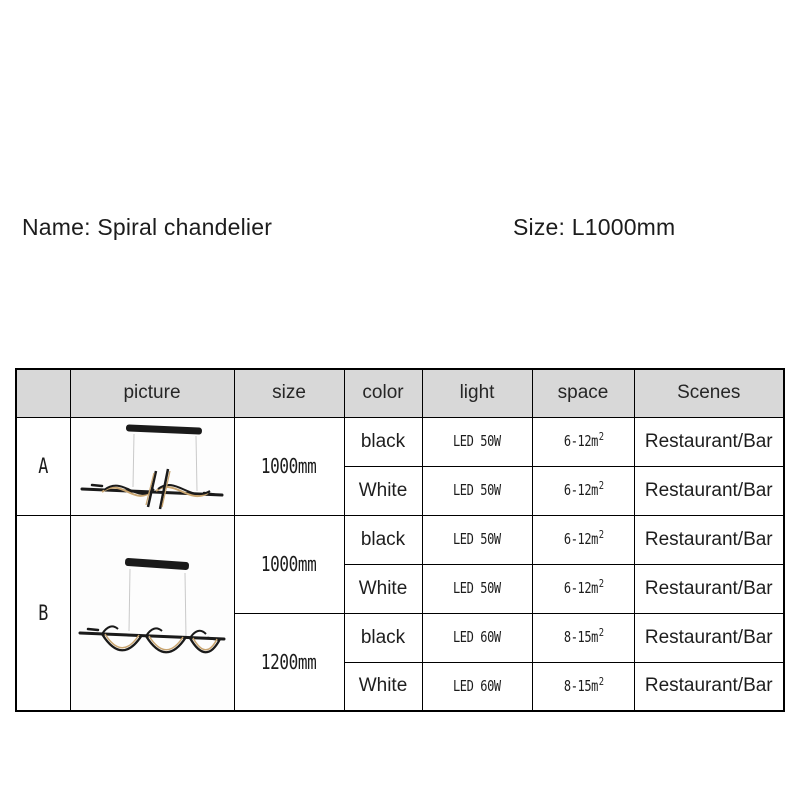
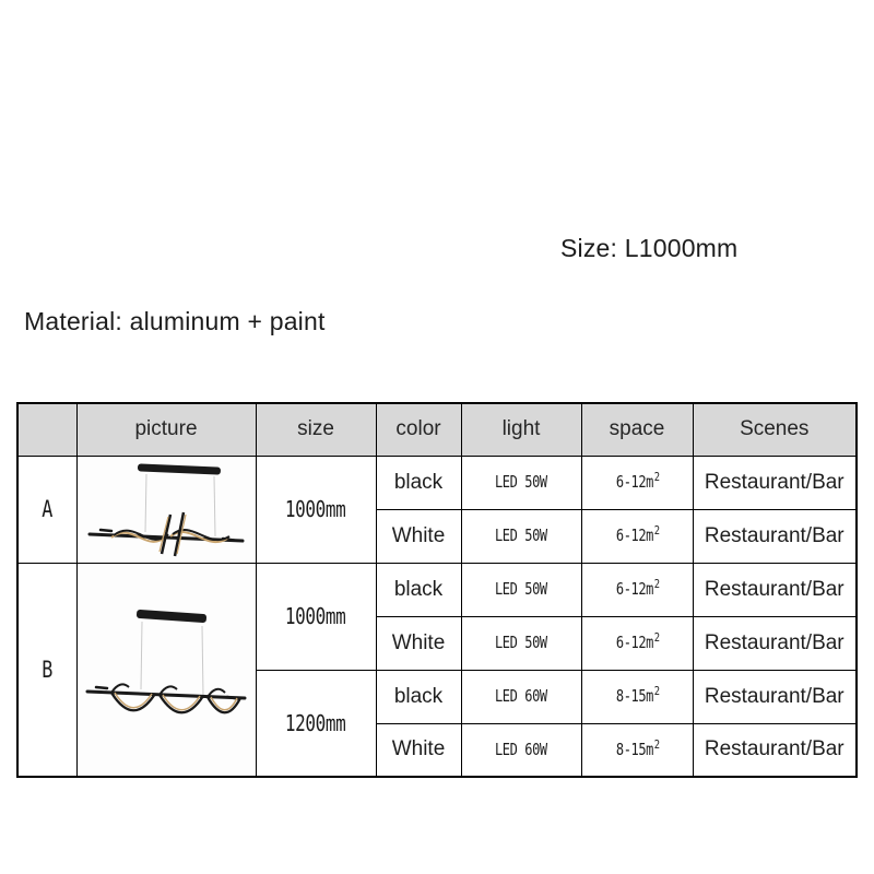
- Name: Spiral chandelier
  Size: L1000mm
+ Material: aluminum + paint
  	picture	size	color	light	space	Scenes
  A		1000mm	black	LED 50W	6-12m2	Restaurant/Bar
  White	LED 50W	6-12m2	Restaurant/Bar
  B		1000mm	black	LED 50W	6-12m2	Restaurant/Bar
  White	LED 50W	6-12m2	Restaurant/Bar
  1200mm	black	LED 60W	8-15m2	Restaurant/Bar
  White	LED 60W	8-15m2	Restaurant/Bar
